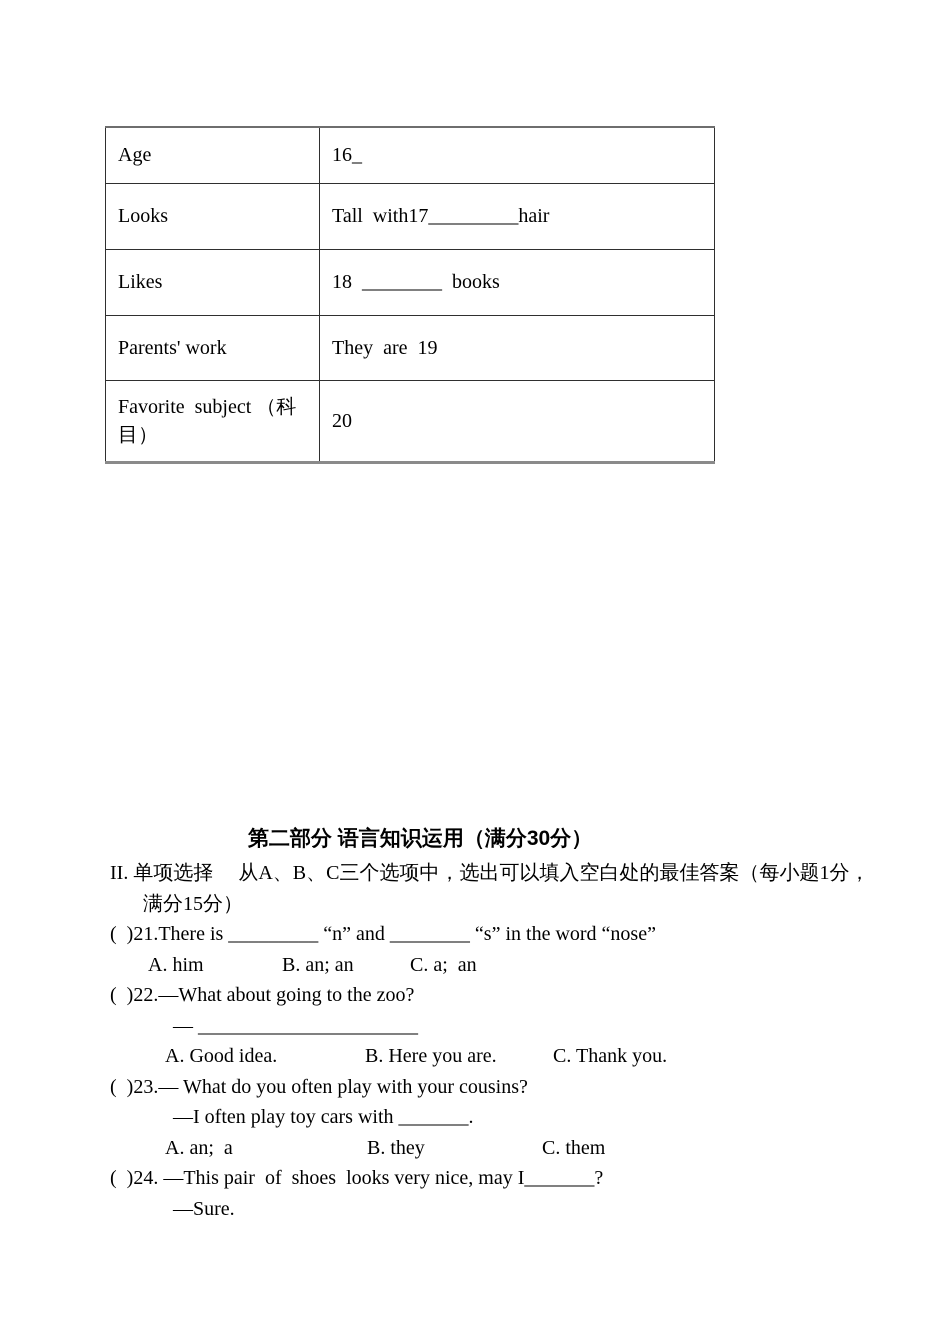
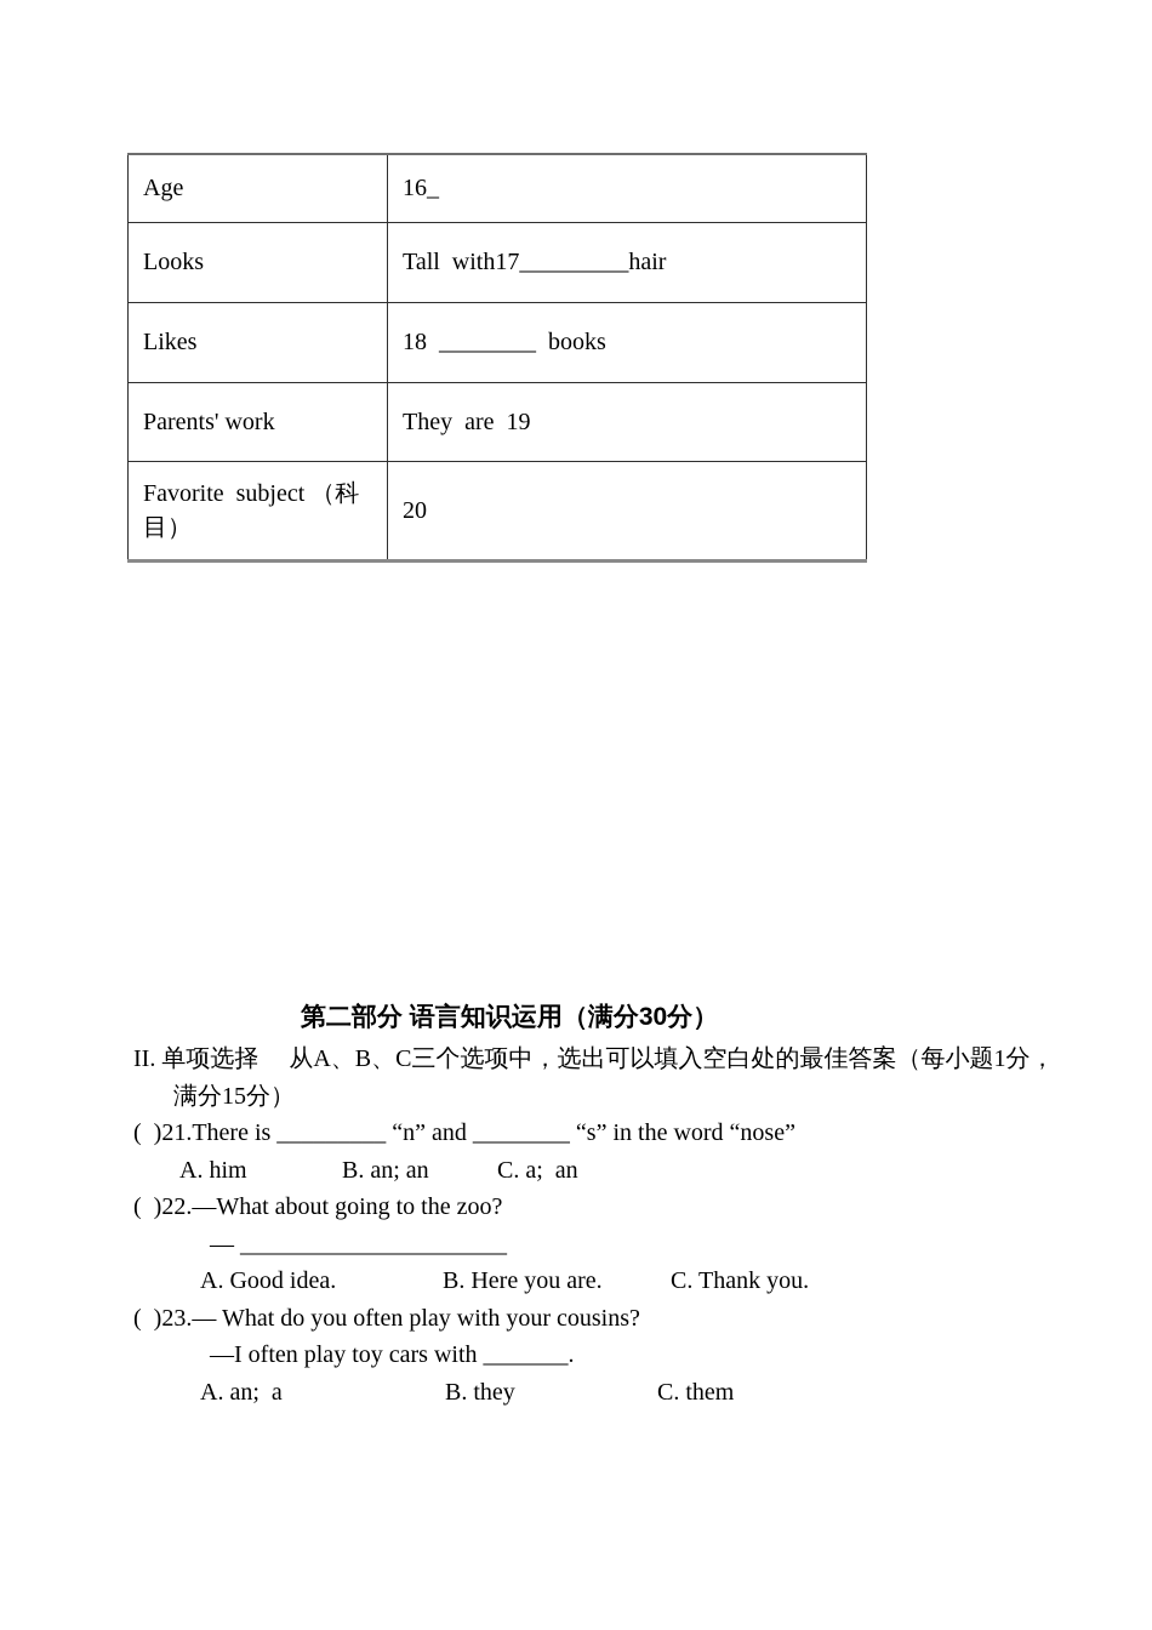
  Age	16_
  Looks	Tall with17_________hair
  Likes	18 ________ books
  Parents' work	They are 19
  Favorite subject （科目）	20
  第二部分 语言知识运用（满分30分）
  II. 单项选择 从A、B、C三个选项中，选出可以填入空白处的最佳答案（每小题1分，
  满分15分）
  ( )21.There is _________ “n” and ________ “s” in the word “nose”
  A. him
  B. an; an
  C. a; an
  ( )22.—What about going to the zoo?
  — ______________________
  A. Good idea.
  B. Here you are.
  C. Thank you.
  ( )23.— What do you often play with your cousins?
  —I often play toy cars with _______.
  A. an; a
  B. they
  C. them
- ( )24. —This pair of shoes looks very nice, may I_______?
- —Sure.
